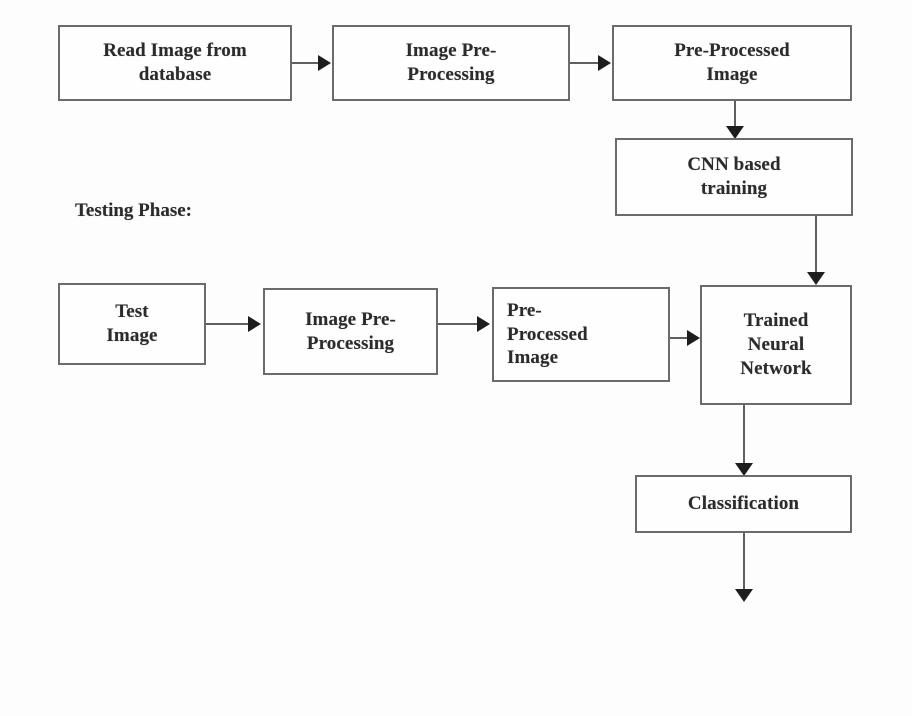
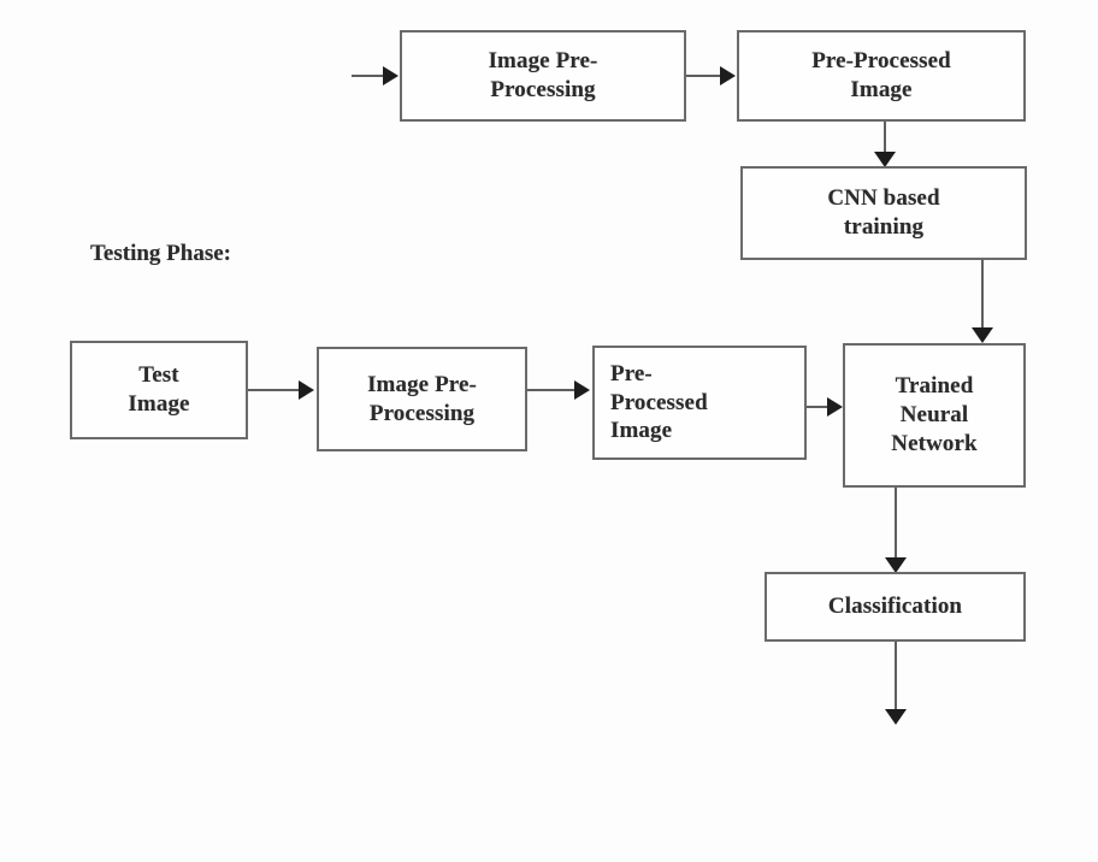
- Read Image from
- database
  Image Pre-
  Processing
  Pre-Processed
  Image
  CNN based
  training
  Testing Phase:
  Test
  Image
  Image Pre-
  Processing
  Pre-
  Processed
  Image
  Trained
  Neural
  Network
  Classification
